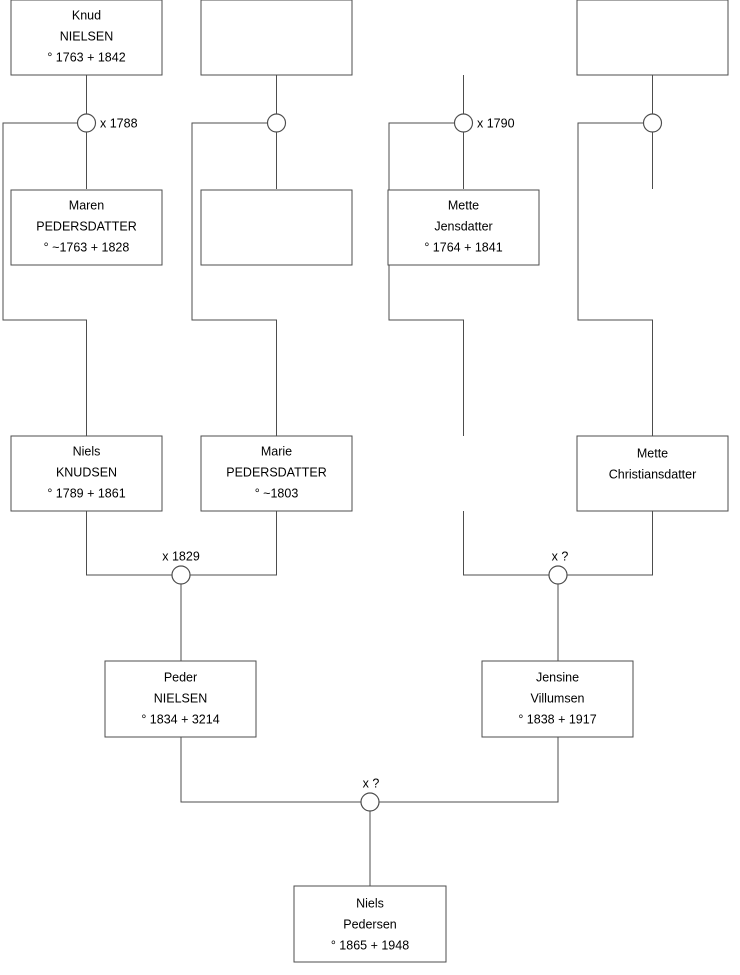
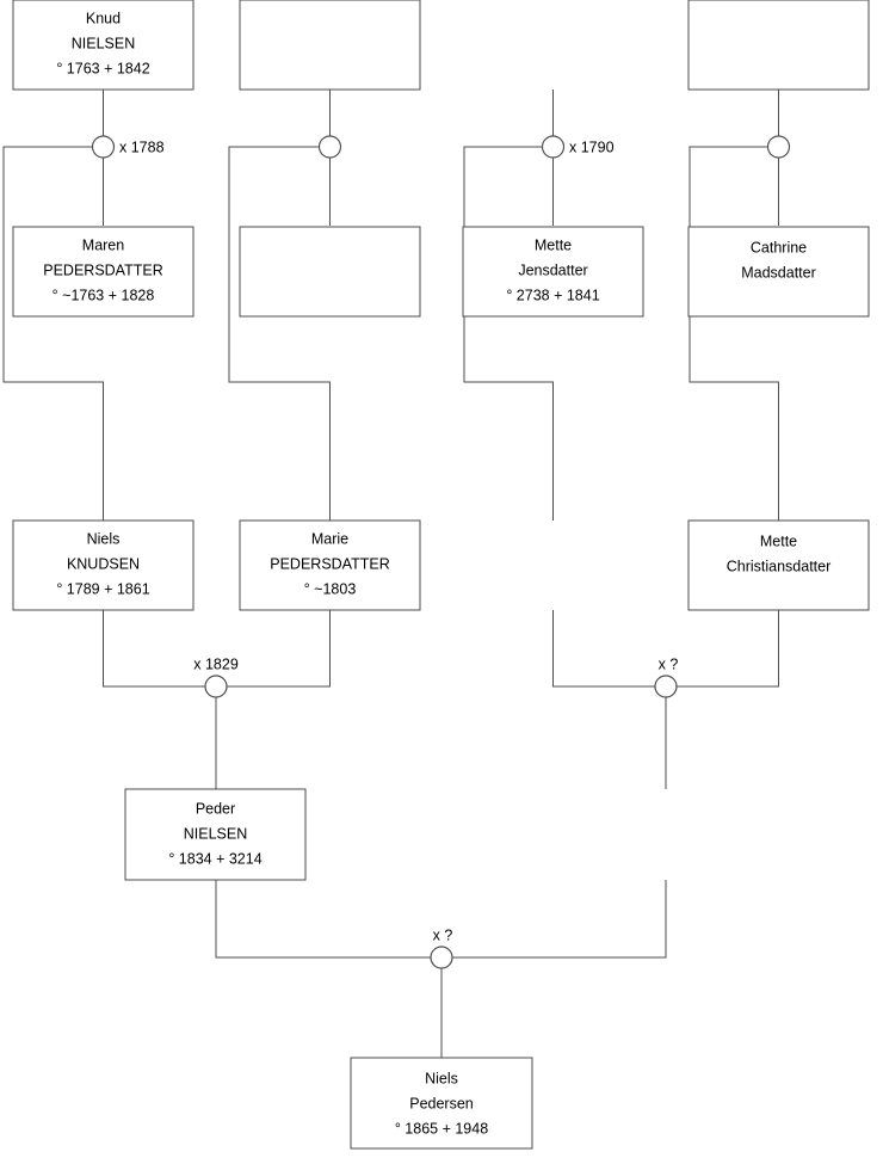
  Knud
  NIELSEN
  ° 1763 + 1842
  x 1788
  x 1790
  Maren
  PEDERSDATTER
  ° ~1763 + 1828
  Mette
  Jensdatter
- ° 1764 + 1841
+ ° 2738 + 1841
+ Cathrine
+ Madsdatter
  Niels
  KNUDSEN
  ° 1789 + 1861
  Marie
  PEDERSDATTER
  ° ~1803
  Mette
  Christiansdatter
  x 1829
  x ?
  Peder
  NIELSEN
  ° 1834 + 3214
- Jensine
- Villumsen
- ° 1838 + 1917
  x ?
  Niels
  Pedersen
  ° 1865 + 1948
